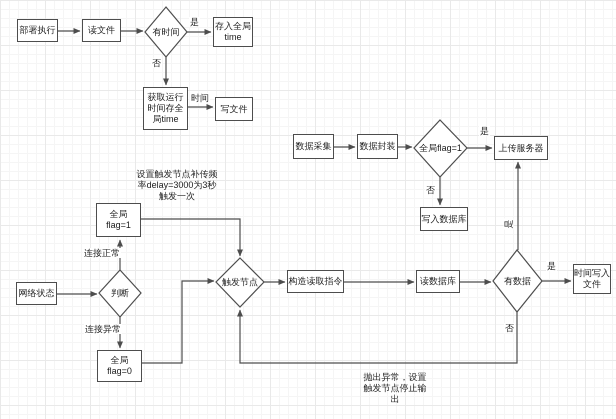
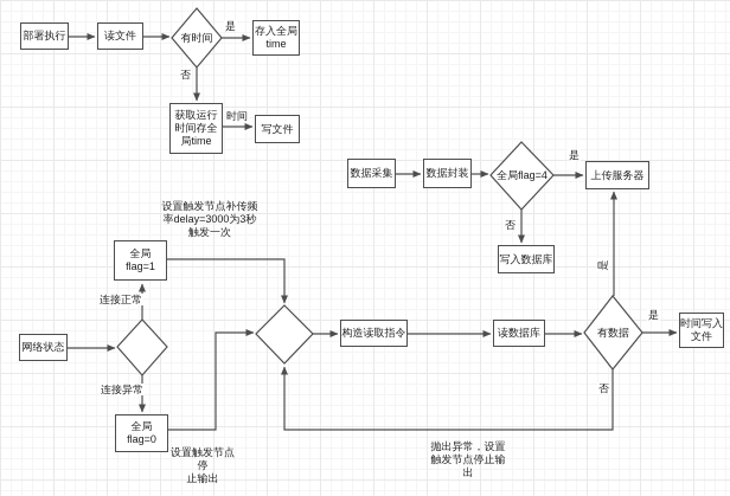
  部署执行
  读文件
  存入全局
  time
  获取运行
  时间存全
  局time
  写文件
  数据采集
  数据封装
  上传服务器
  写入数据库
  网络状态
  全局
  flag=1
  全局
  flag=0
  构造读取指令
  读数据库
  时间写入
  文件
  有时间
- 全局flag=1
+ 全局flag=4
- 判断
- 触发节点
  有数据
  是
  否
  时间
  是
  否
  是
  否
  连接正常
  连接异常
  设置触发节点补传频
  率delay=3000为3秒
  触发一次
+ 设置触发节点停
+ 止输出
  抛出异常，设置
  触发节点停止输
  出
